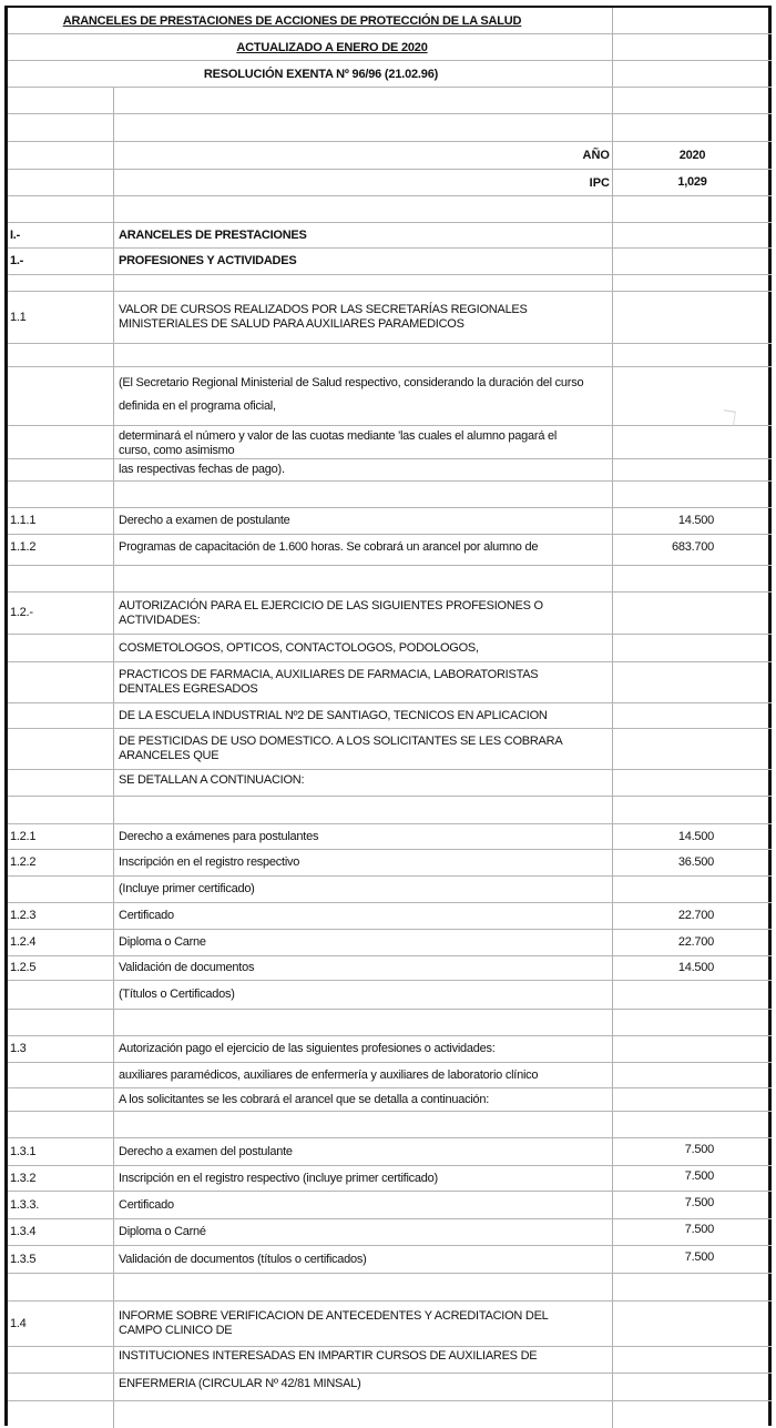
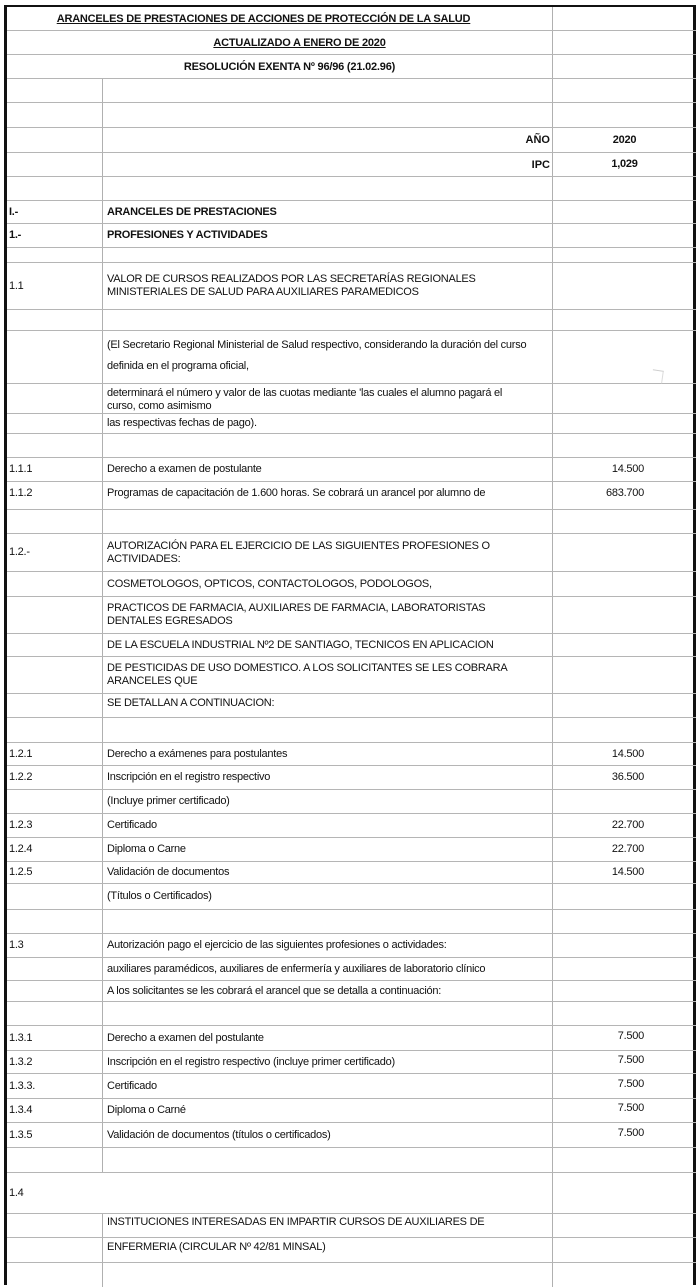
  ARANCELES DE PRESTACIONES DE ACCIONES DE PROTECCIÓN DE LA SALUD
  ACTUALIZADO A ENERO DE 2020
  RESOLUCIÓN EXENTA Nº 96/96 (21.02.96)
  AÑO
  2020
  IPC
  1,029
  I.-
  ARANCELES DE PRESTACIONES
  1.-
  PROFESIONES Y ACTIVIDADES
  1.1
  VALOR DE CURSOS REALIZADOS POR LAS SECRETARÍAS REGIONALES MINISTERIALES DE SALUD PARA AUXILIARES PARAMEDICOS
  (El Secretario Regional Ministerial de Salud respectivo, considerando la duración del curso
  definida en el programa oficial,
  determinará el número y valor de las cuotas mediante 'las cuales el alumno pagará el curso, como asimismo
  las respectivas fechas de pago).
  1.1.1
  Derecho a examen de postulante
  14.500
  1.1.2
  Programas de capacitación de 1.600 horas. Se cobrará un arancel por alumno de
  683.700
  1.2.-
  AUTORIZACIÓN PARA EL EJERCICIO DE LAS SIGUIENTES PROFESIONES O ACTIVIDADES:
  COSMETOLOGOS, OPTICOS, CONTACTOLOGOS, PODOLOGOS,
  PRACTICOS DE FARMACIA, AUXILIARES DE FARMACIA, LABORATORISTAS DENTALES EGRESADOS
  DE LA ESCUELA INDUSTRIAL Nº2 DE SANTIAGO, TECNICOS EN APLICACION
  DE PESTICIDAS DE USO DOMESTICO. A LOS SOLICITANTES SE LES COBRARA ARANCELES QUE
  SE DETALLAN A CONTINUACION:
  1.2.1
  Derecho a exámenes para postulantes
  14.500
  1.2.2
  Inscripción en el registro respectivo
  36.500
  (Incluye primer certificado)
  1.2.3
  Certificado
  22.700
  1.2.4
  Diploma o Carne
  22.700
  1.2.5
  Validación de documentos
  14.500
  (Títulos o Certificados)
  1.3
  Autorización pago el ejercicio de las siguientes profesiones o actividades:
  auxiliares paramédicos, auxiliares de enfermería y auxiliares de laboratorio clínico
  A los solicitantes se les cobrará el arancel que se detalla a continuación:
  1.3.1
  Derecho a examen del postulante
  7.500
  1.3.2
  Inscripción en el registro respectivo (incluye primer certificado)
  7.500
  1.3.3.
  Certificado
  7.500
  1.3.4
  Diploma o Carné
  7.500
  1.3.5
  Validación de documentos (títulos o certificados)
  7.500
  1.4
- INFORME SOBRE VERIFICACION DE ANTECEDENTES Y ACREDITACION DEL CAMPO CLINICO DE
  INSTITUCIONES INTERESADAS EN IMPARTIR CURSOS DE AUXILIARES DE
  ENFERMERIA (CIRCULAR Nº 42/81 MINSAL)
